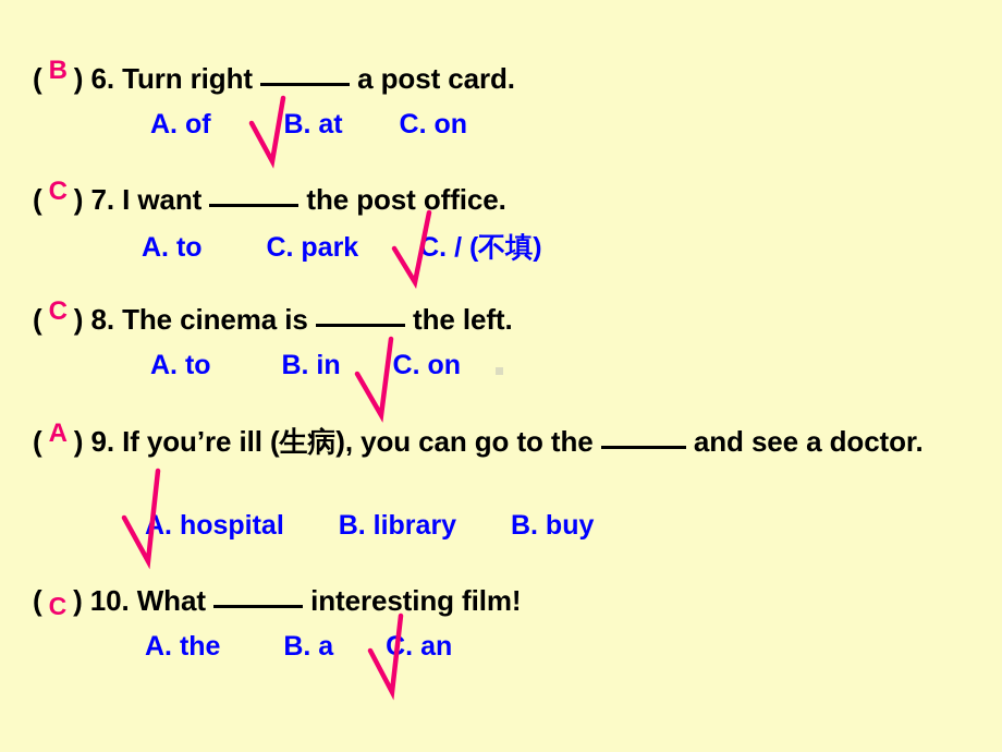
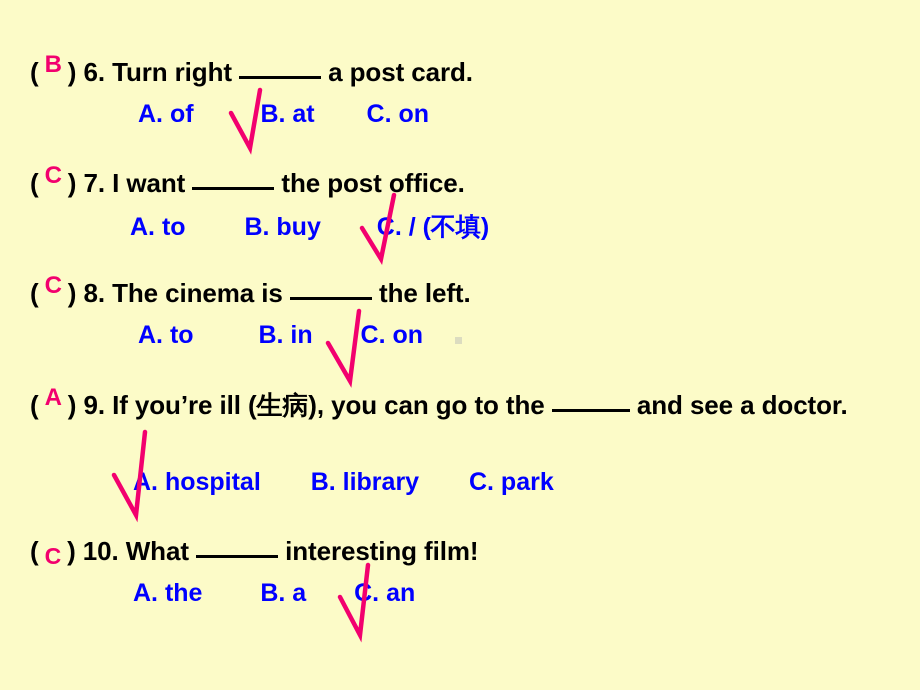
  ( B ) 6. Turn right a post card.
  A. of B. at C. on
  ( C ) 7. I want the post office.
- A. to C. park C. / (不填)
+ A. to B. buy . / (不填)
  ( C ) 8. The cinema is the left.
  A. to B. in C. on
  ( A ) 9. If you’re ill (生病), you can go to the and see a doctor.
- A. hospital B. library B. buy
+ A. hospital B. library C. park
  ( C ) 10. What interesting film!
  A. the B. a . an
